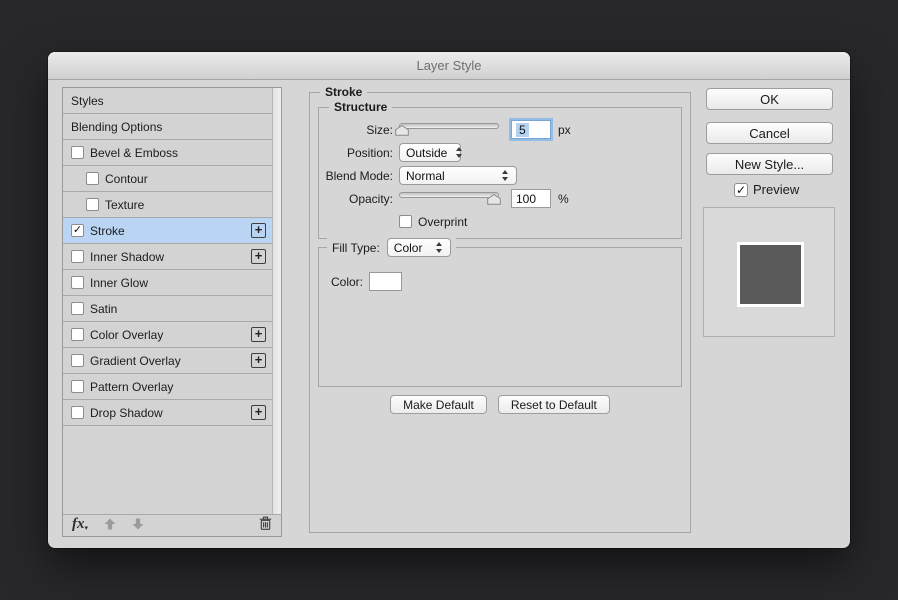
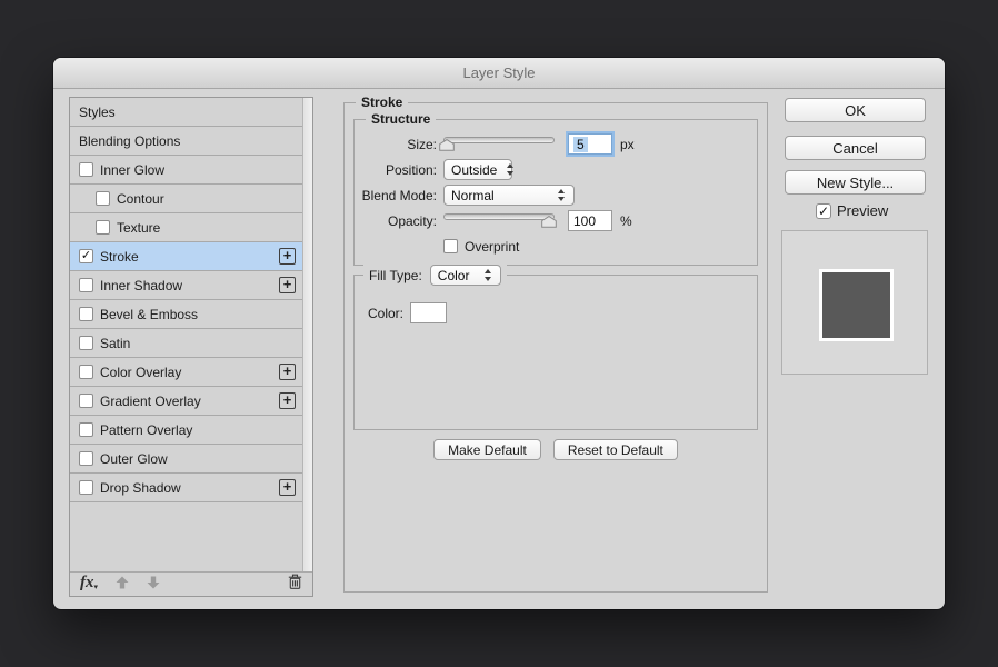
  Layer Style
  Styles
  Blending Options
- Bevel & Emboss
+ Inner Glow
  Contour
  Texture
  ✓
  Stroke
  +
  Inner Shadow
  +
- Inner Glow
+ Bevel & Emboss
  Satin
  Color Overlay
  +
  Gradient Overlay
  +
  Pattern Overlay
+ Outer Glow
  Drop Shadow
  +
  fx▾
  Stroke
  Structure
  Size:
  5
  px
  Position:
  Outside
  Blend Mode:
  Normal
  Opacity:
  100
  %
  Overprint
  Fill Type:
  Color
  Color:
  Make Default
  Reset to Default
  OK
  Cancel
  New Style...
  ✓
  Preview
